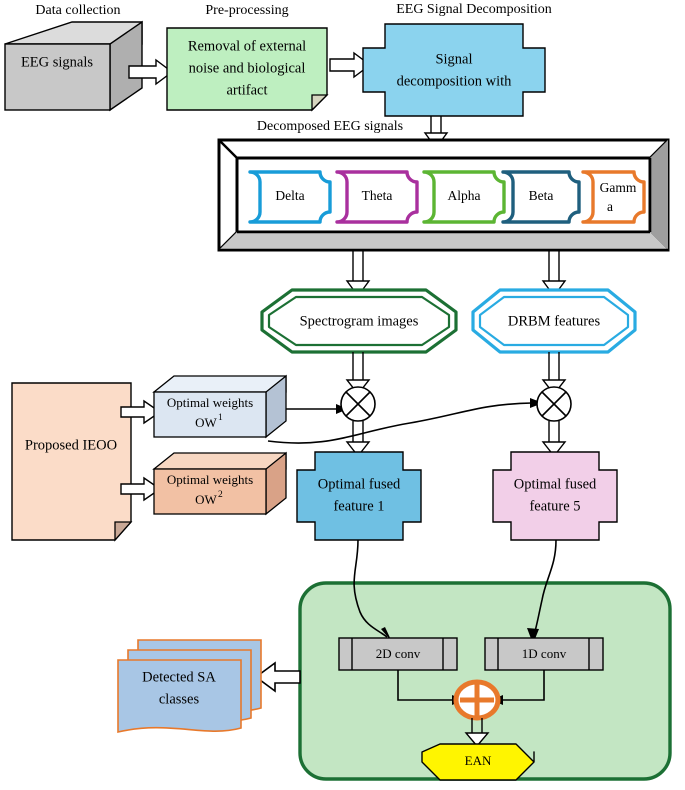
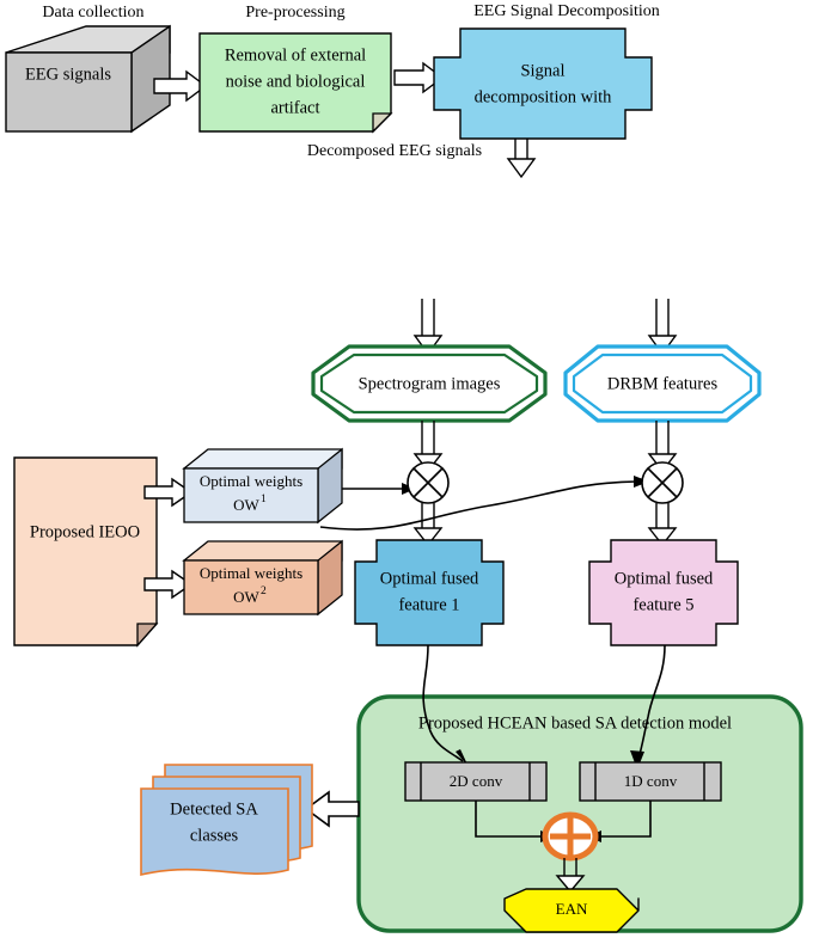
  Data collection
  Pre-processing
  EEG Signal Decomposition
  Decomposed EEG signals
  EEG signals
  Removal of external
  noise and biological
  artifact
  Signal
  decomposition with
- Delta
- Theta
- Alpha
- Beta
- Gamm
- a
  Spectrogram images
  DRBM features
  Proposed IEOO
  Optimal weights
  OW
  1
  Optimal weights
  OW
  2
  Optimal fused
  feature 1
  Optimal fused
  feature 5
+ Proposed HCEAN based SA detection model
  2D conv
  1D conv
  EAN
  Detected SA
  classes
